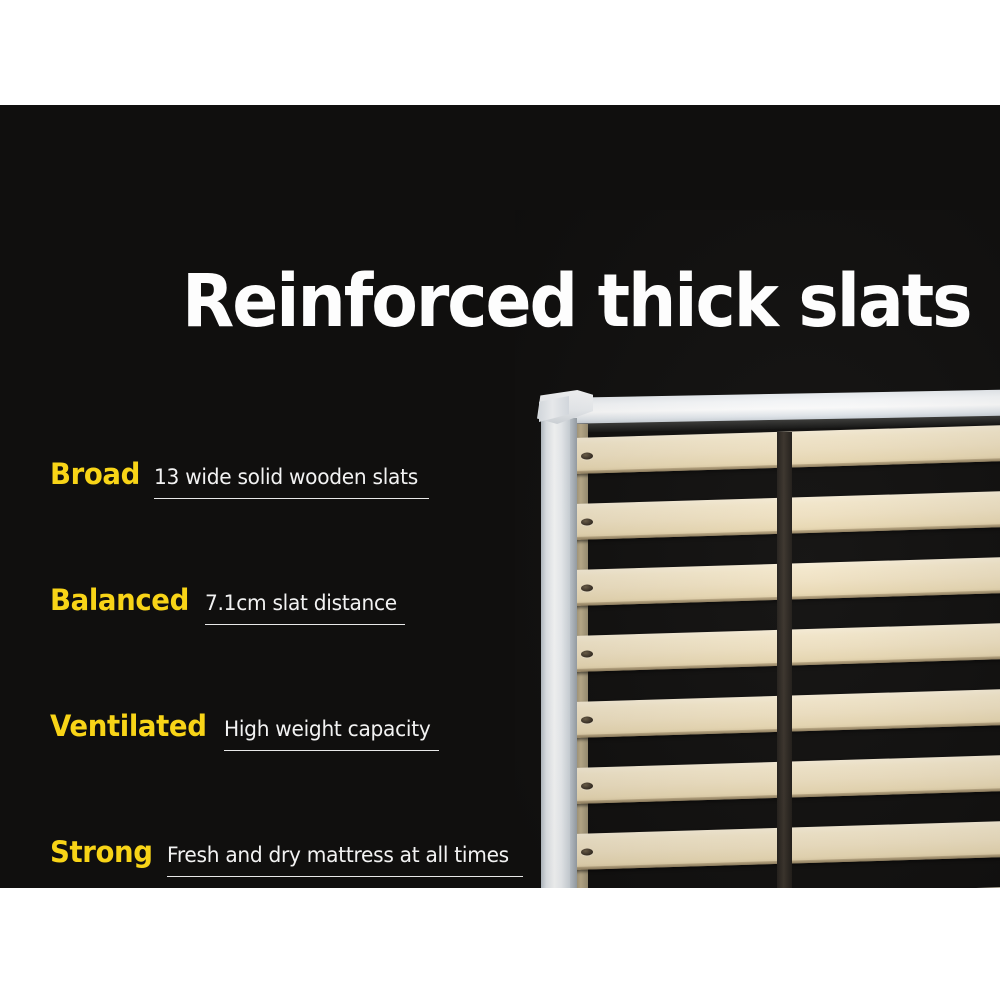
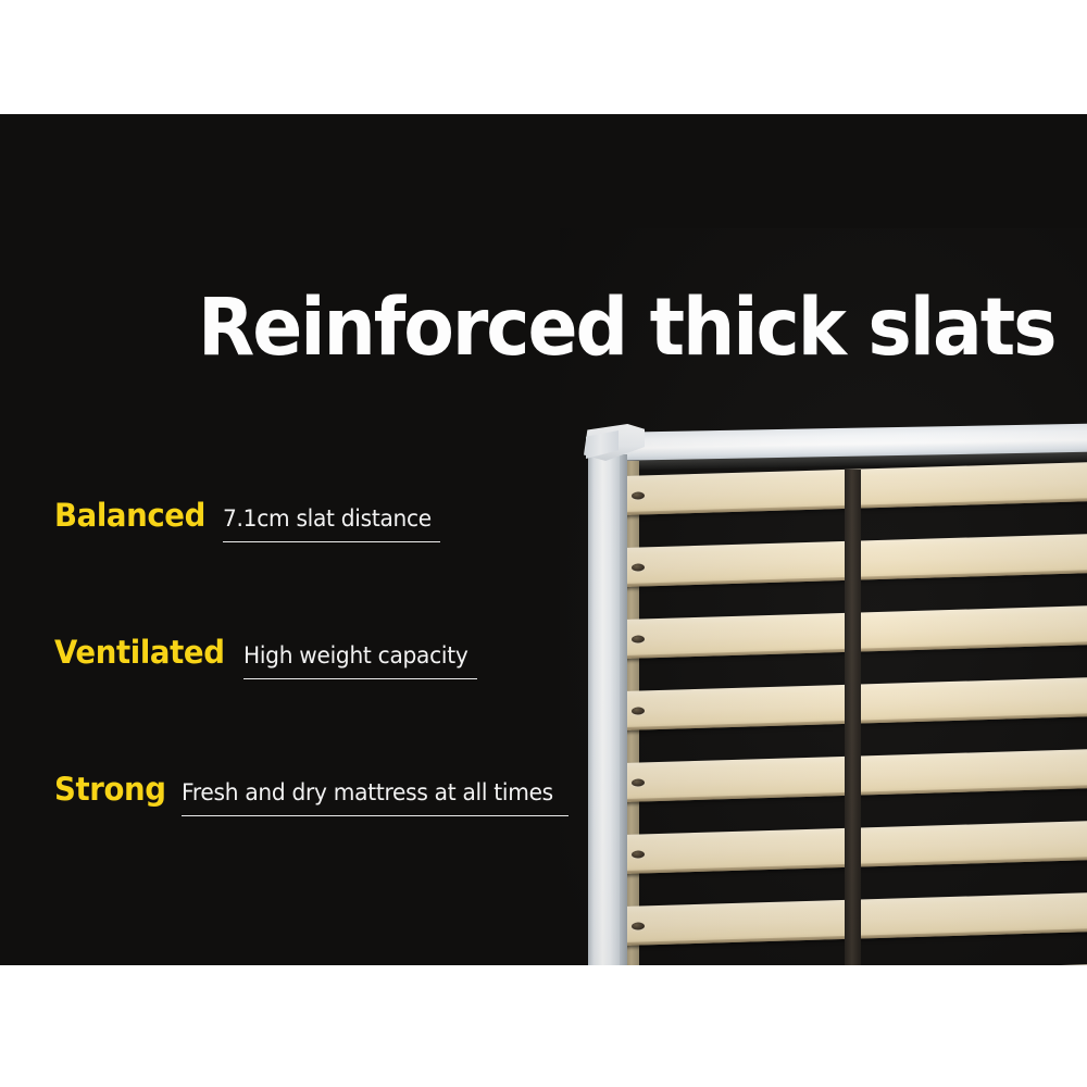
  Reinforced thick slats
- Broad
- 13 wide solid wooden slats
  Balanced
  7.1cm slat distance
  Ventilated
  High weight capacity
  Strong
  Fresh and dry mattress at all times
